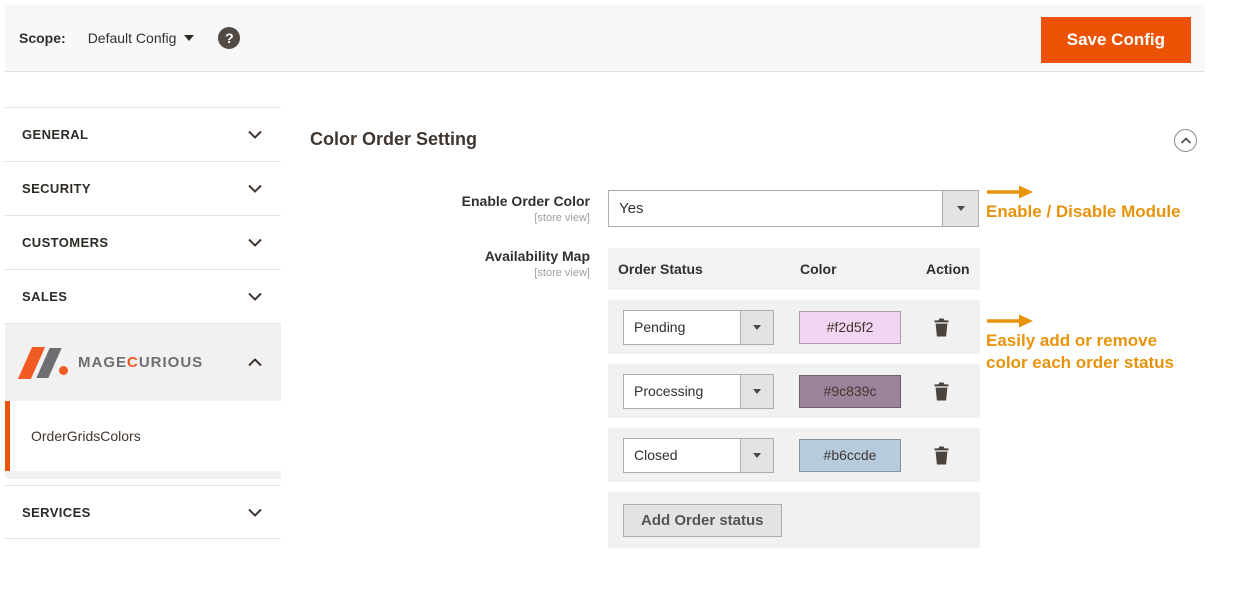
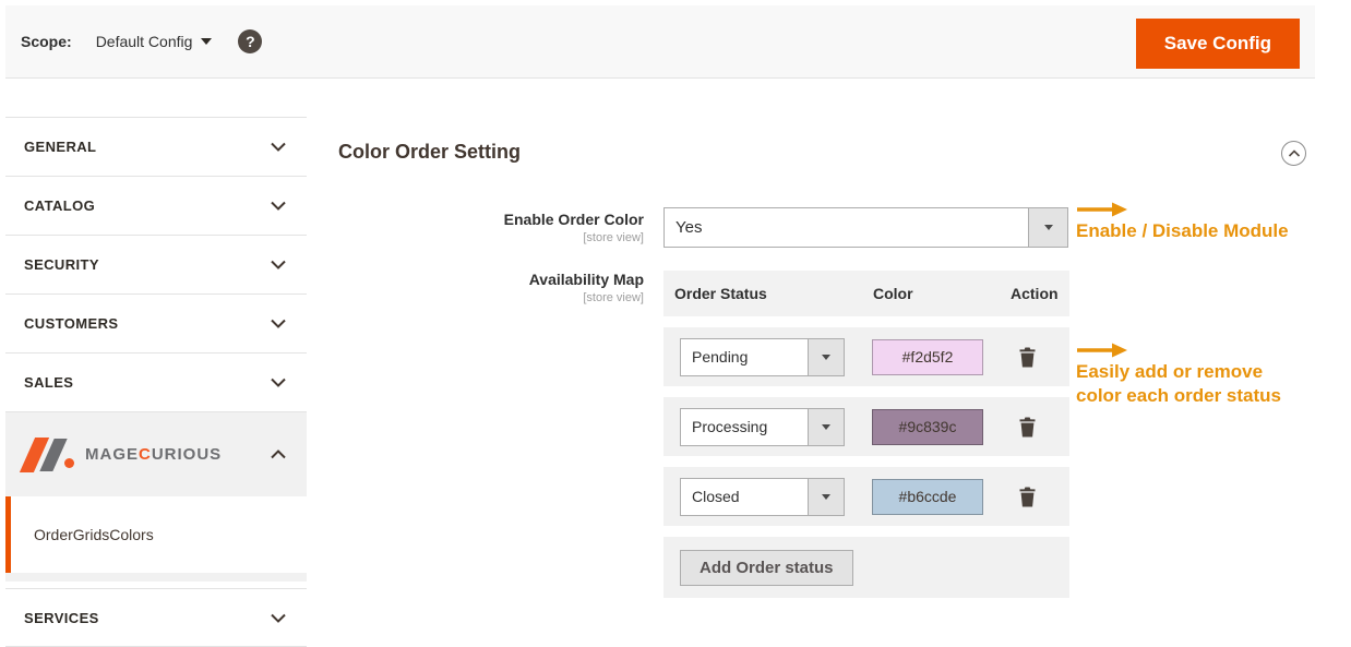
  Scope:
  Default Config
  ?
  Save Config
  GENERAL
+ CATALOG
  SECURITY
  CUSTOMERS
  SALES
  MAGECURIOUS
  OrderGridsColors
  SERVICES
  Color Order Setting
  Enable Order Color
  [store view]
  Yes
  Enable / Disable Module
  Availability Map
  [store view]
  Order Status
  Color
  Action
  Pending
  #f2d5f2
  Processing
  #9c839c
  Closed
  #b6ccde
  Add Order status
  Easily add or remove
  color each order status
